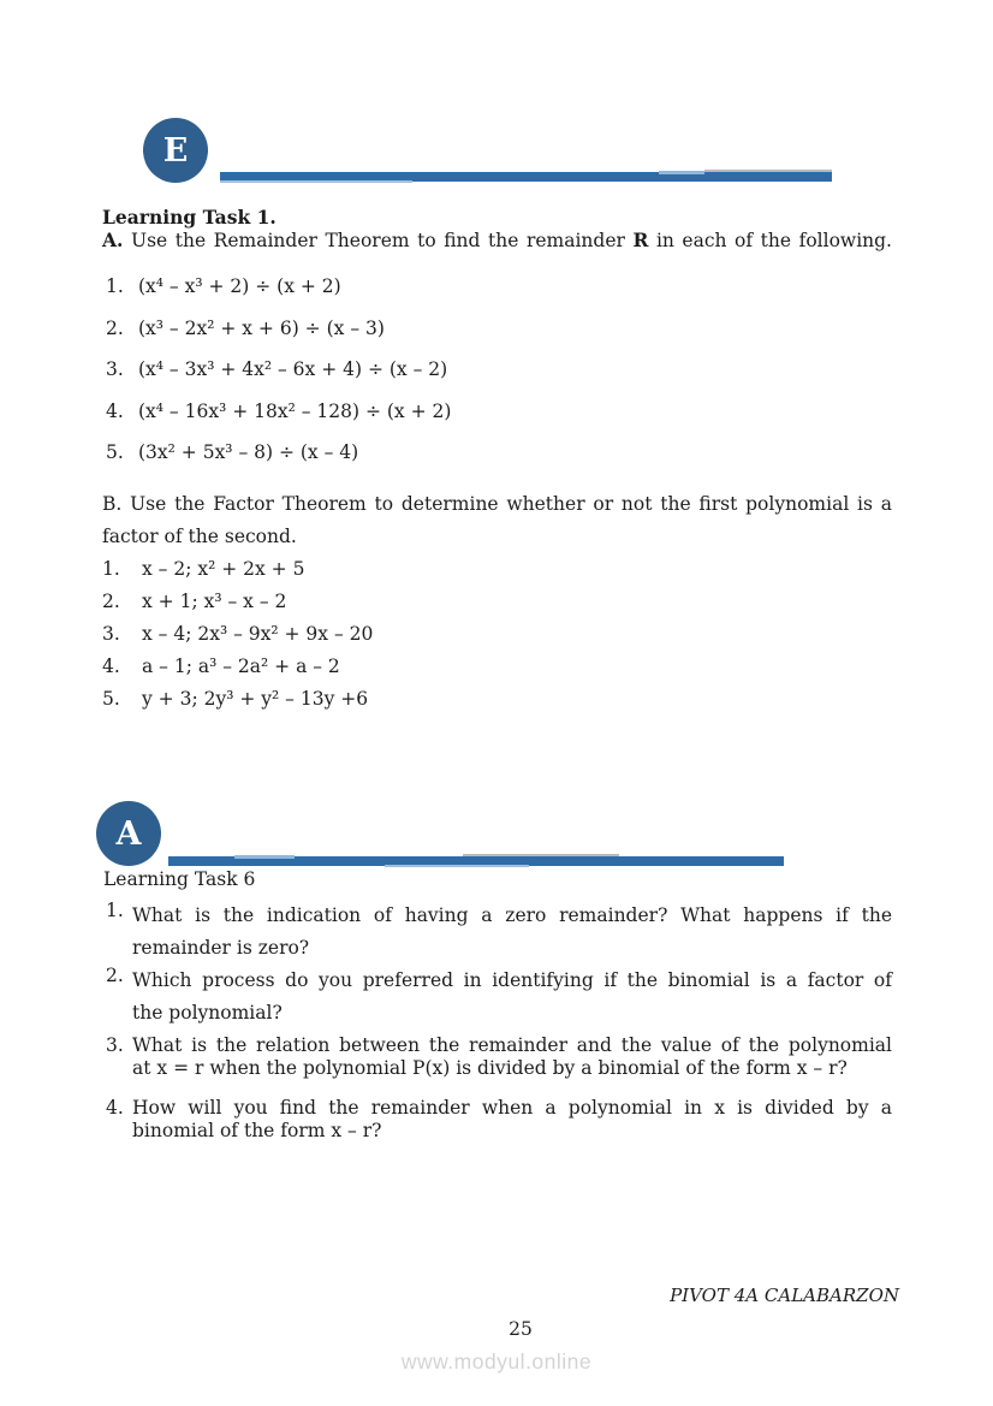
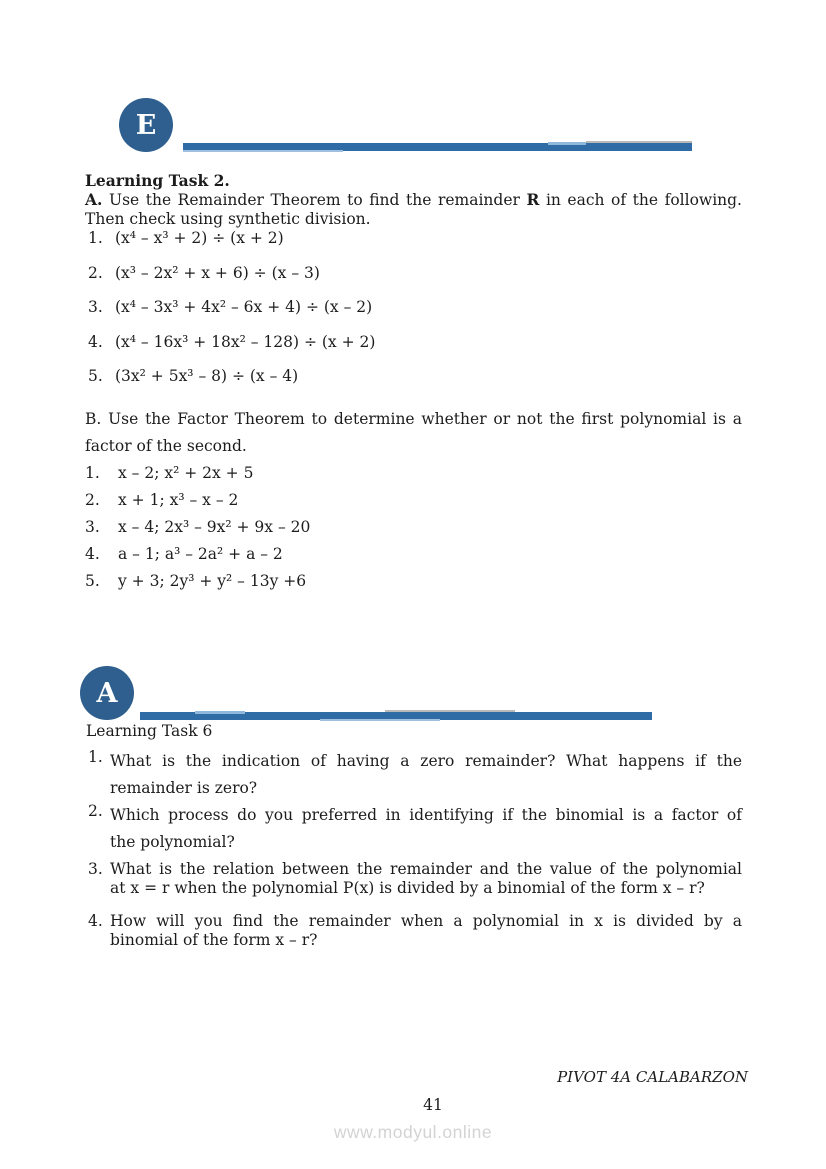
  E
- Learning Task 1.
+ Learning Task 2.
  A. Use the Remainder Theorem to find the remainder R in each of the following.
+ Then check using synthetic division.
  1.
  (x⁴ – x³ + 2) ÷ (x + 2)
  2.
  (x³ – 2x² + x + 6) ÷ (x – 3)
  3.
  (x⁴ – 3x³ + 4x² – 6x + 4) ÷ (x – 2)
  4.
  (x⁴ – 16x³ + 18x² – 128) ÷ (x + 2)
  5.
  (3x² + 5x³ – 8) ÷ (x – 4)
  B. Use the Factor Theorem to determine whether or not the first polynomial is a
  factor of the second.
  1.
  x – 2; x² + 2x + 5
  2.
  x + 1; x³ – x – 2
  3.
  x – 4; 2x³ – 9x² + 9x – 20
  4.
  a – 1; a³ – 2a² + a – 2
  5.
  y + 3; 2y³ + y² – 13y +6
  A
  Learning Task 6
  1.
  What is the indication of having a zero remainder? What happens if the
  remainder is zero?
  2.
  Which process do you preferred in identifying if the binomial is a factor of
  the polynomial?
  3.
  What is the relation between the remainder and the value of the polynomial
  at x = r when the polynomial P(x) is divided by a binomial of the form x – r?
  4.
  How will you find the remainder when a polynomial in x is divided by a
  binomial of the form x – r?
  PIVOT 4A CALABARZON
- 25
+ 41
  www.modyul.online
